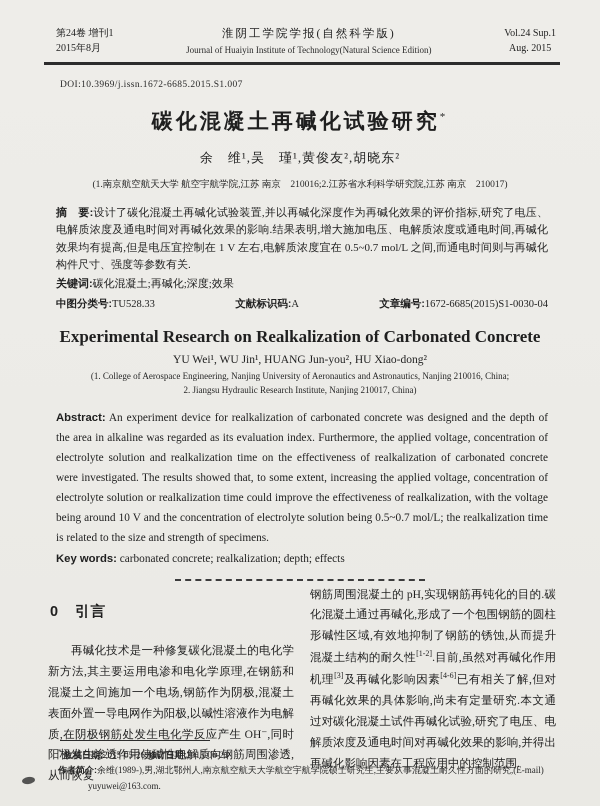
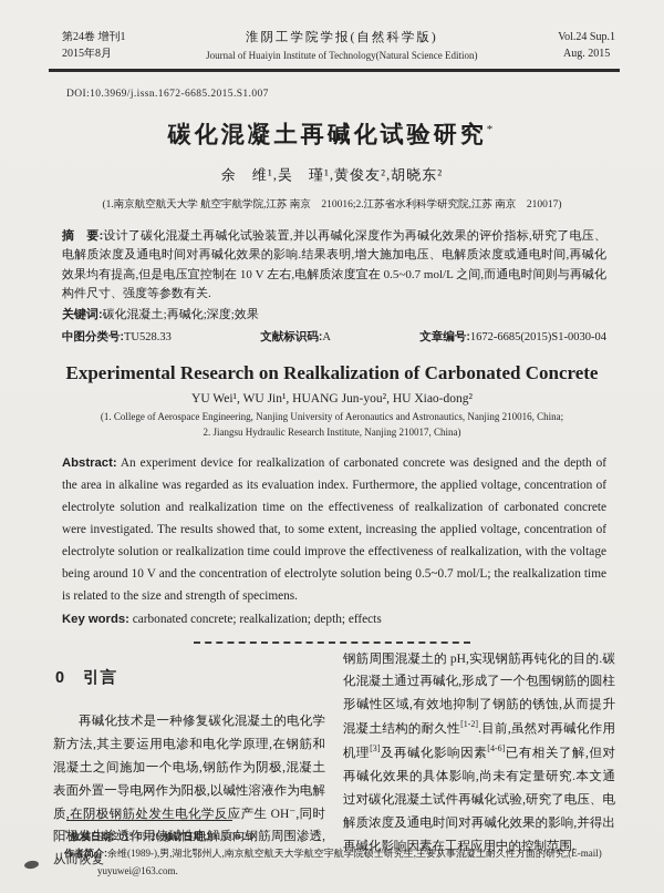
  第24卷 增刊1
  2015年8月
  淮阴工学院学报(自然科学版)
  Journal of Huaiyin Institute of Technology(Natural Science Edition)
  Vol.24 Sup.1
  Aug. 2015
  DOI:10.3969/j.issn.1672-6685.2015.S1.007
  碳化混凝土再碱化试验研究*
  余 维¹,吴 瑾¹,黄俊友²,胡晓东²
  (1.南京航空航天大学 航空宇航学院,江苏 南京 210016;2.江苏省水利科学研究院,江苏 南京 210017)
- 摘 要:设计了碳化混凝土再碱化试验装置,并以再碱化深度作为再碱化效果的评价指标,研究了电压、电解质浓度及通电时间对再碱化效果的影响.结果表明,增大施加电压、电解质浓度或通电时间,再碱化效果均有提高,但是电压宜控制在 1 V 左右,电解质浓度宜在 0.5~0.7 mol/L 之间,而通电时间则与再碱化构件尺寸、强度等参数有关.
+ 摘 要:设计了碳化混凝土再碱化试验装置,并以再碱化深度作为再碱化效果的评价指标,研究了电压、电解质浓度及通电时间对再碱化效果的影响.结果表明,增大施加电压、电解质浓度或通电时间,再碱化效果均有提高,但是电压宜控制在 10 V 左右,电解质浓度宜在 0.5~0.7 mol/L 之间,而通电时间则与再碱化构件尺寸、强度等参数有关.
  关键词:碳化混凝土;再碱化;深度;效果
  中图分类号:TU528.33
  文献标识码:A
  文章编号:1672-6685(2015)S1-0030-04
  Experimental Research on Realkalization of Carbonated Concrete
  YU Wei¹, WU Jin¹, HUANG Jun-you², HU Xiao-dong²
  (1. College of Aerospace Engineering, Nanjing University of Aeronautics and Astronautics, Nanjing 210016, China;
  2. Jiangsu Hydraulic Research Institute, Nanjing 210017, China)
  Abstract: An experiment device for realkalization of carbonated concrete was designed and the depth of the area in alkaline was regarded as its evaluation index. Furthermore, the applied voltage, concentration of electrolyte solution and realkalization time on the effectiveness of realkalization of carbonated concrete were investigated. The results showed that, to some extent, increasing the applied voltage, concentration of electrolyte solution or realkalization time could improve the effectiveness of realkalization, with the voltage being around 10 V and the concentration of electrolyte solution being 0.5~0.7 mol/L; the realkalization time is related to the size and strength of specimens.
  Key words: carbonated concrete; realkalization; depth; effects
  0 引言
  再碱化技术是一种修复碳化混凝土的电化学新方法,其主要运用电渗和电化学原理,在钢筋和混凝土之间施加一个电场,钢筋作为阴极,混凝土表面外置一导电网作为阳极,以碱性溶液作为电解质,在阴极钢筋处发生电化学反应产生 OH⁻,同时阳极发生渗透作用使碱性电解质向钢筋周围渗透,从而恢复
  钢筋周围混凝土的 pH,实现钢筋再钝化的目的.碳化混凝土通过再碱化,形成了一个包围钢筋的圆柱形碱性区域,有效地抑制了钢筋的锈蚀,从而提升混凝土结构的耐久性[1-2].目前,虽然对再碱化作用机理[3]及再碱化影响因素[4-6]已有相关了解,但对再碱化效果的具体影响,尚未有定量研究.本文通过对碳化混凝土试件再碱化试验,研究了电压、电解质浓度及通电时间对再碱化效果的影响,并得出再碱化影响因素在工程应用中的控制范围.
  * 收稿日期:2015-05-26;修订日期:2015-06-21
  作者简介:余维(1989-),男,湖北鄂州人,南京航空航天大学航空宇航学院硕士研究生,主要从事混凝土耐久性方面的研究,(E-mail) yuyuwei@163.com.
